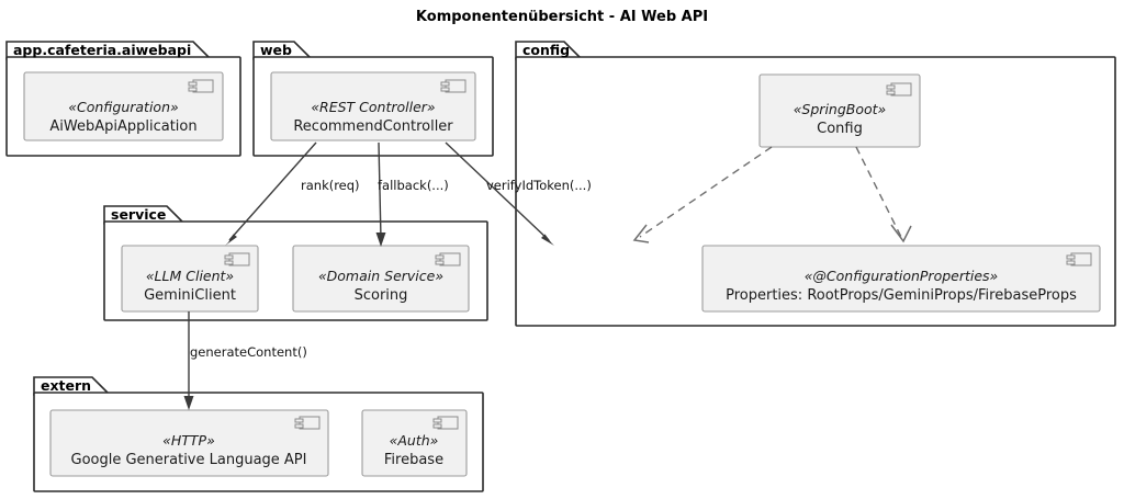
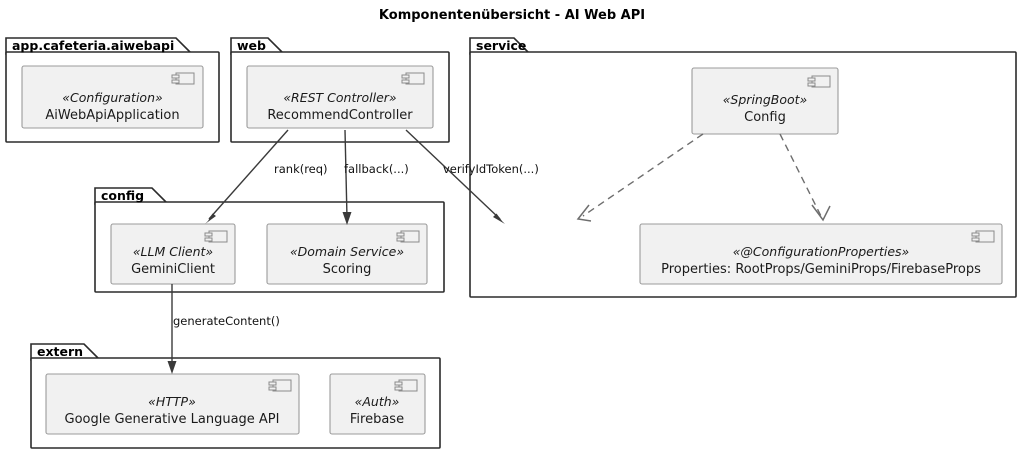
  Komponentenübersicht - AI Web API
  app.cafeteria.aiwebapi
  «Configuration»
  AiWebApiApplication
  web
  «REST Controller»
  RecommendController
- config
+ service
  «SpringBoot»
  Config
  «@ConfigurationProperties»
  Properties: RootProps/GeminiProps/FirebaseProps
- service
+ config
  «LLM Client»
  GeminiClient
  «Domain Service»
  Scoring
  extern
  «HTTP»
  Google Generative Language API
  «Auth»
  Firebase
  rank(req)
  fallback(...)
  verifyIdToken(...)
  generateContent()
